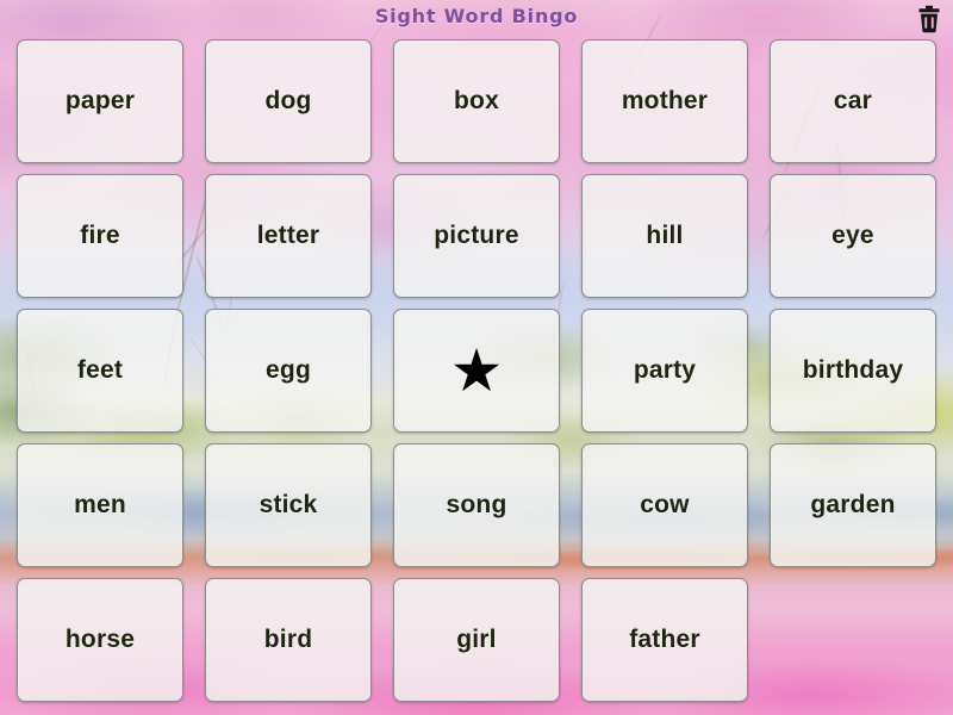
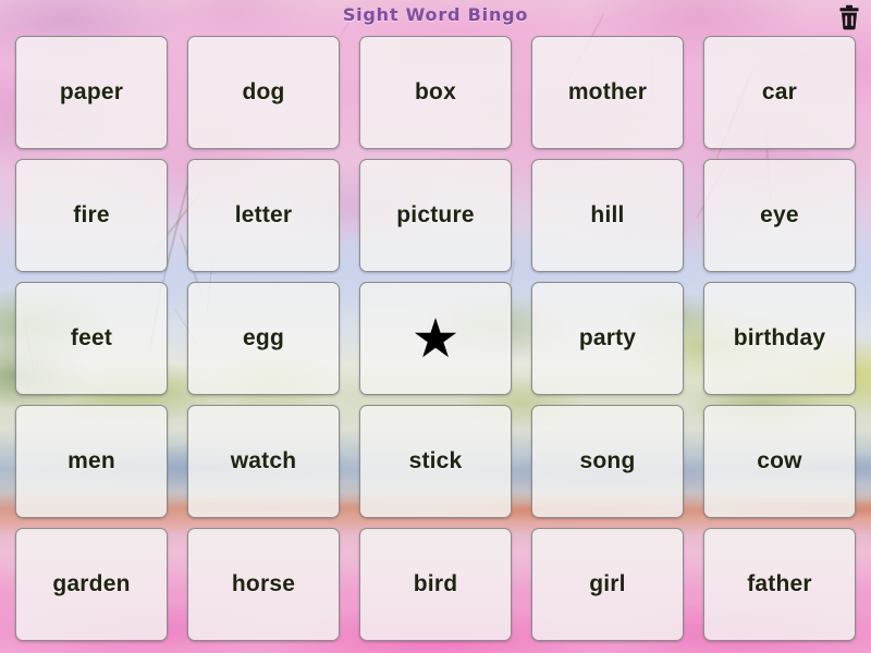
  Sight Word Bingo
  paper
  dog
  box
  mother
  car
  fire
  letter
  picture
  hill
  eye
  feet
  egg
  ★
  party
  birthday
  men
+ watch
  stick
  song
  cow
  garden
  horse
  bird
  girl
  father
